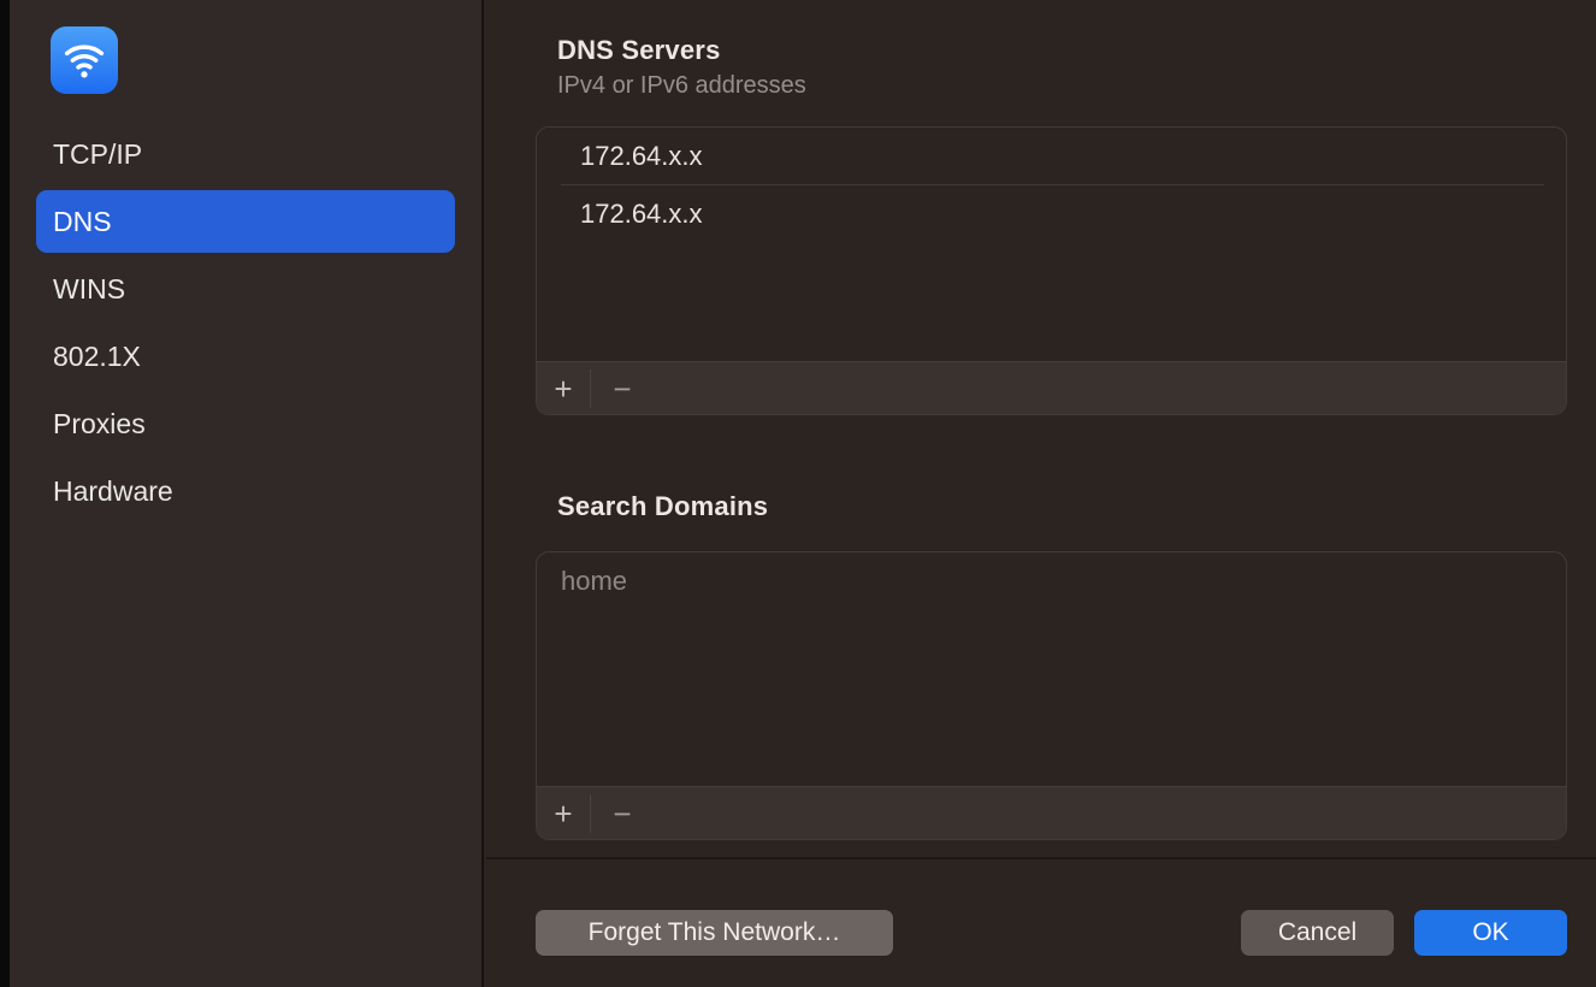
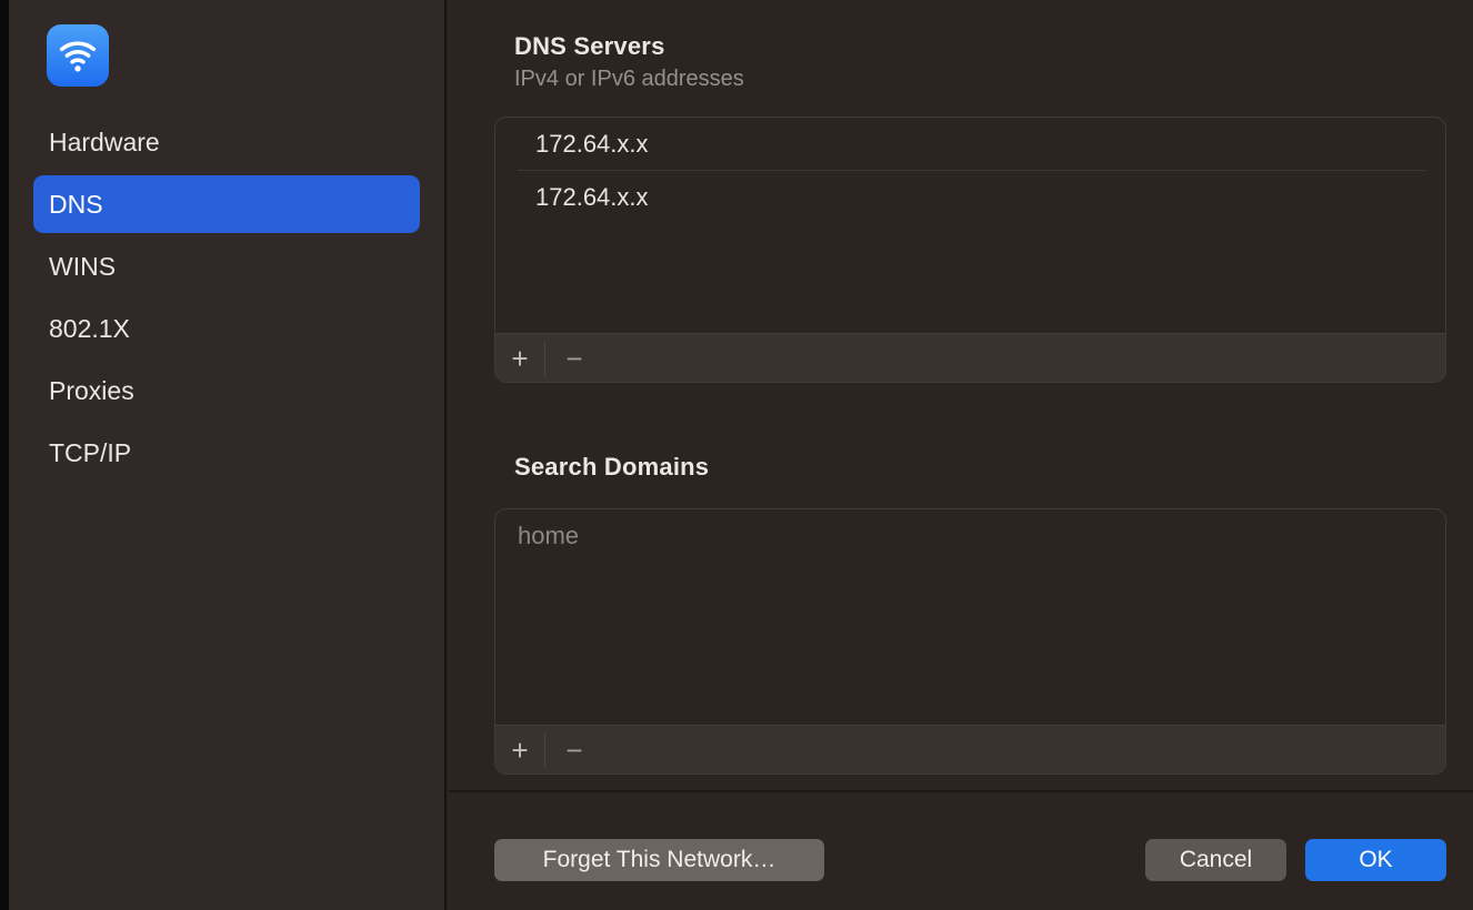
- TCP/IP
+ Hardware
  DNS
  WINS
  802.1X
  Proxies
- Hardware
+ TCP/IP
  DNS Servers
  IPv4 or IPv6 addresses
  172.64.x.x
  172.64.x.x
  +
  −
  Search Domains
  home
  +
  −
  Forget This Network…
  Cancel
  OK
